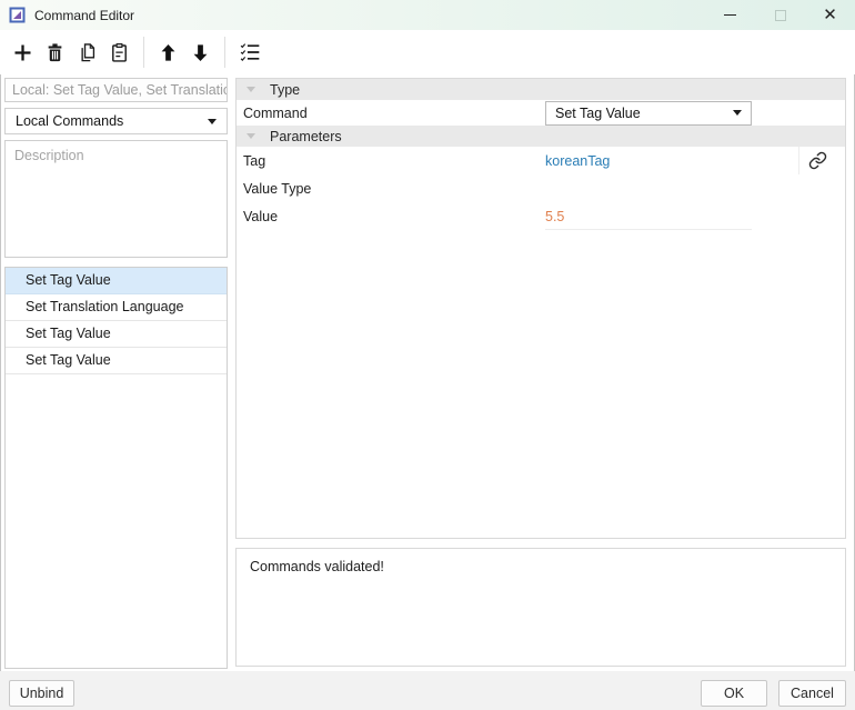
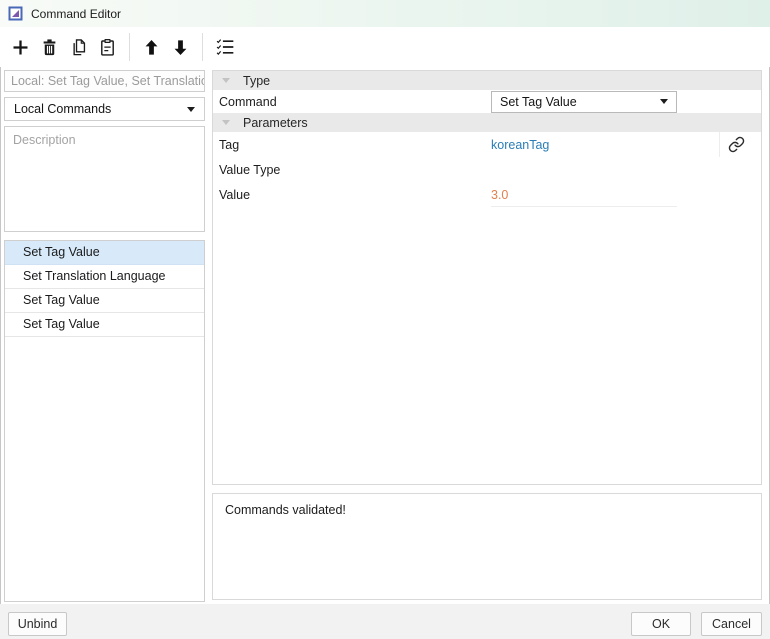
  Command Editor
- ✕
  Local: Set Tag Value, Set Translatio
  Local Commands
  Description
  Set Tag Value
  Set Translation Language
  Set Tag Value
  Set Tag Value
  Type
  Command
  Set Tag Value
  Parameters
  Tag
  koreanTag
  Value Type
  Value
- 5.5
+ 3.0
  Commands validated!
  Unbind
  OK
  Cancel
